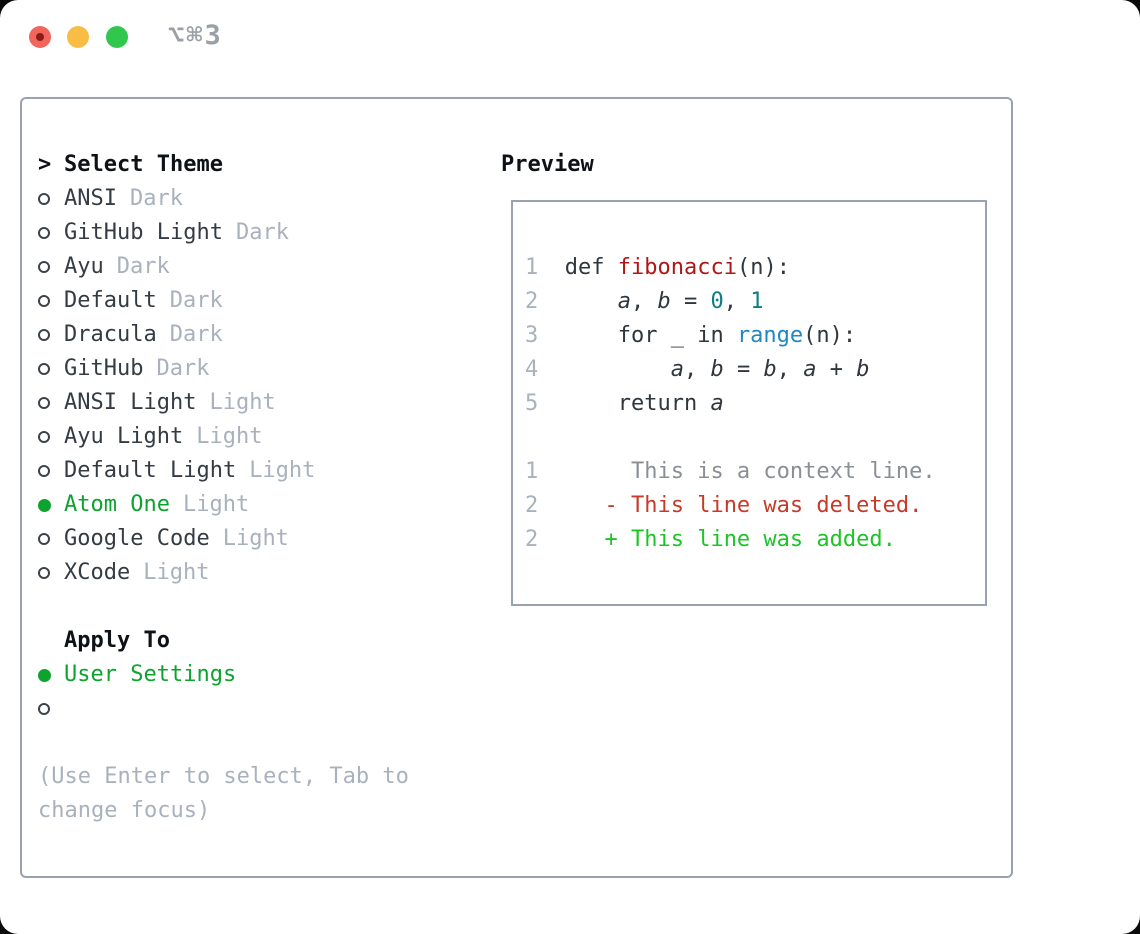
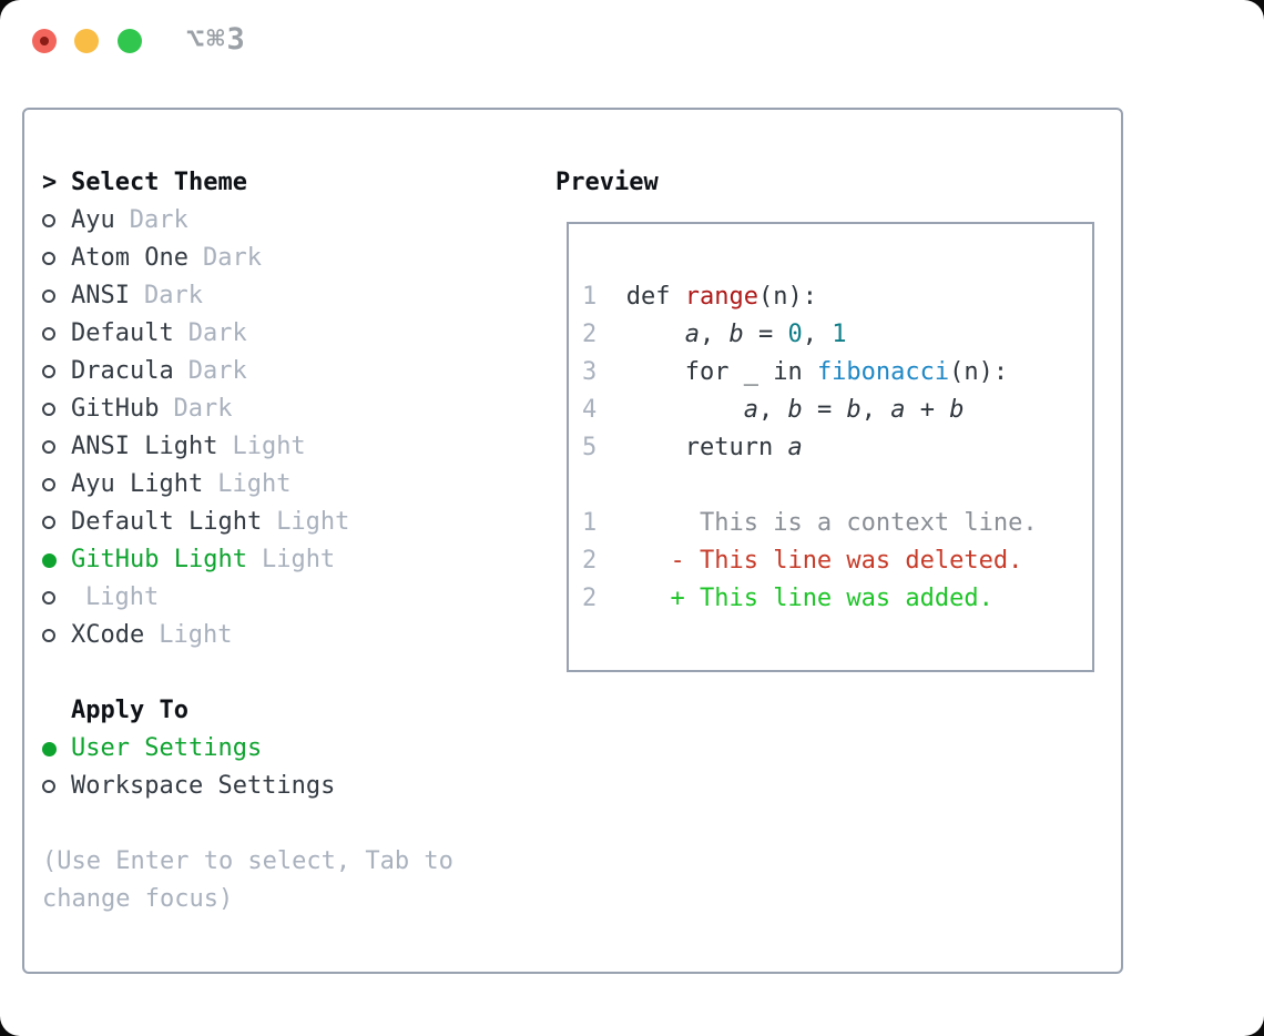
  ⌥⌘3
  >
  Select Theme
- ANSI
+ Ayu
  Dark
- GitHub Light
+ Atom One
  Dark
- Ayu
+ ANSI
  Dark
  Default
  Dark
  Dracula
  Dark
  GitHub
  Dark
  ANSI Light
  Light
  Ayu Light
  Light
  Default Light
  Light
- Atom One
+ GitHub Light
  Light
- Google Code
  Light
  XCode
  Light
  Apply To
  User Settings
+ Workspace Settings
  (Use Enter to select, Tab to
  change focus)
  Preview
- 1 def fibonacci(n):
+ 1 def range(n):
  2 a, b = 0, 1
- 3 for _ in range(n):
+ 3 for _ in fibonacci(n):
  4 a, b = b, a + b
  5 return a
  1 This is a context line.
  2 - This line was deleted.
  2 + This line was added.
